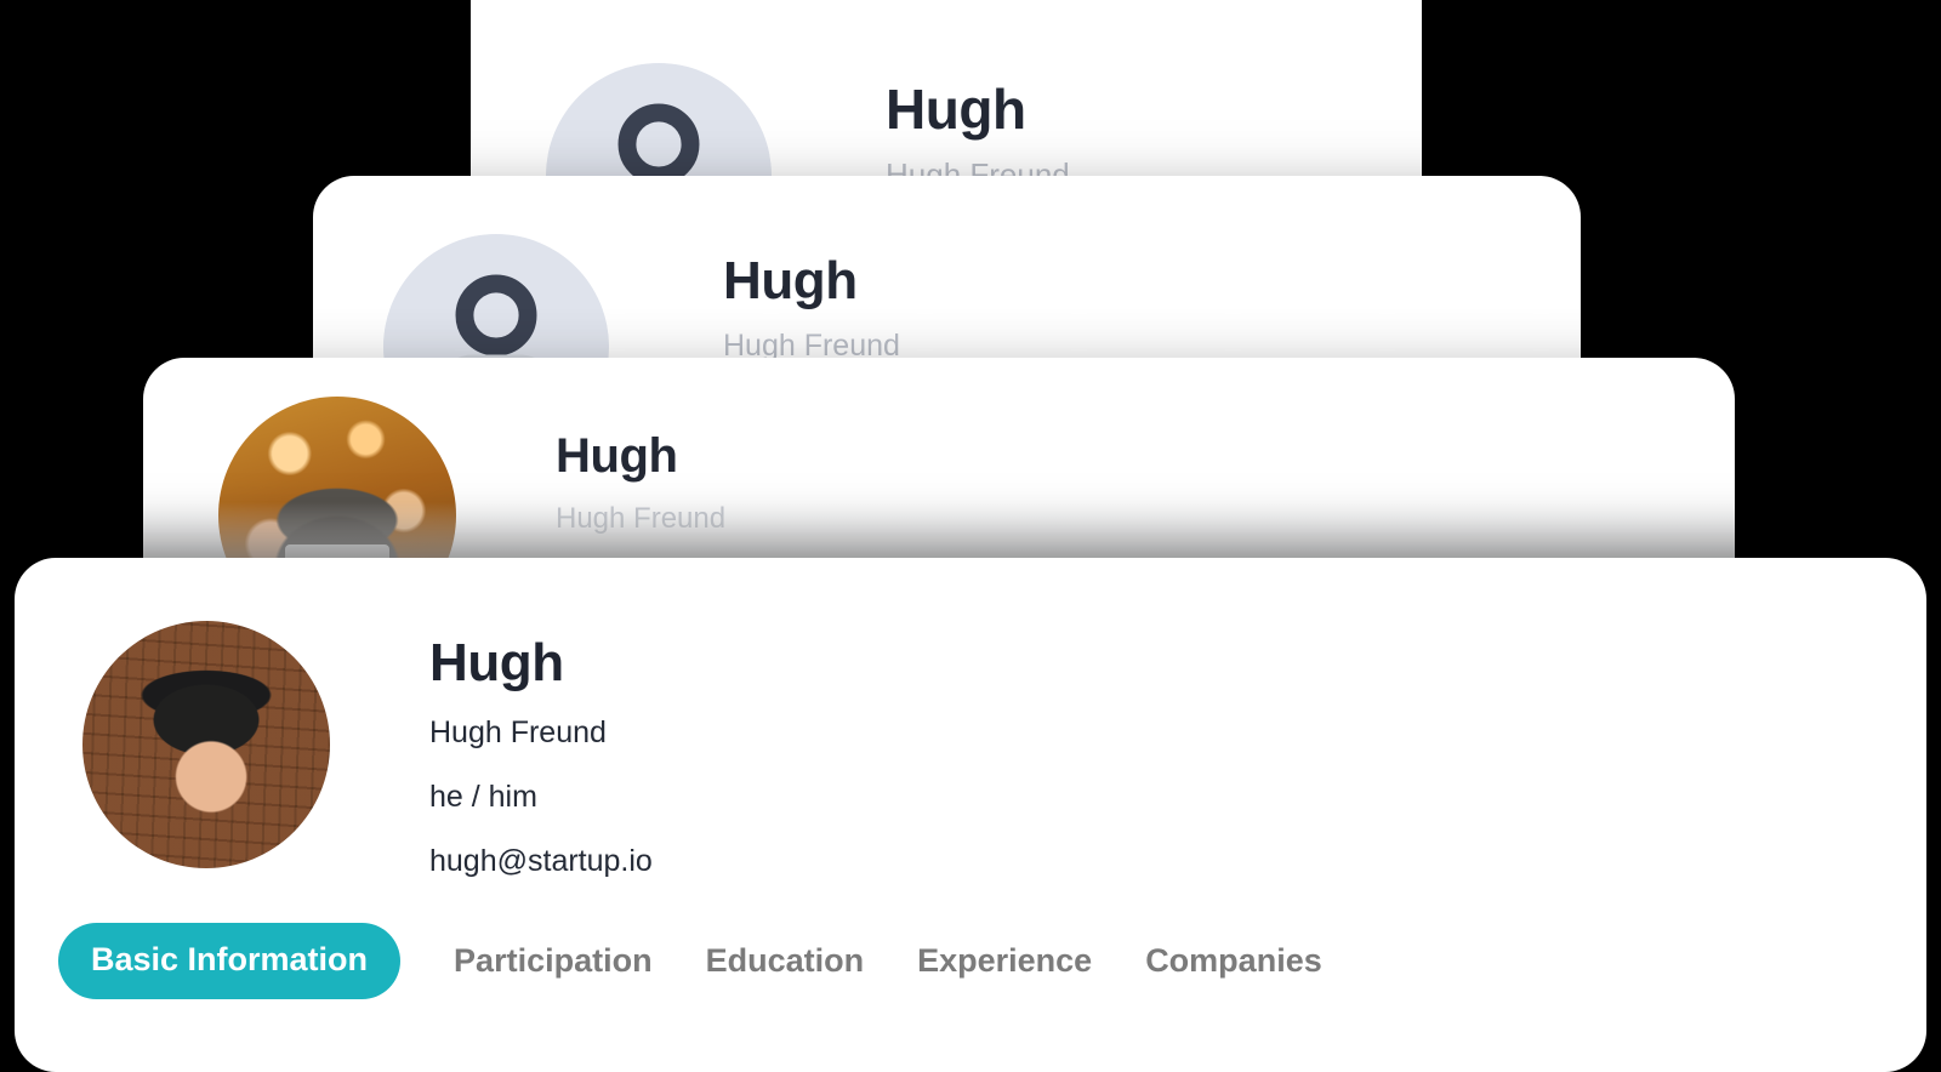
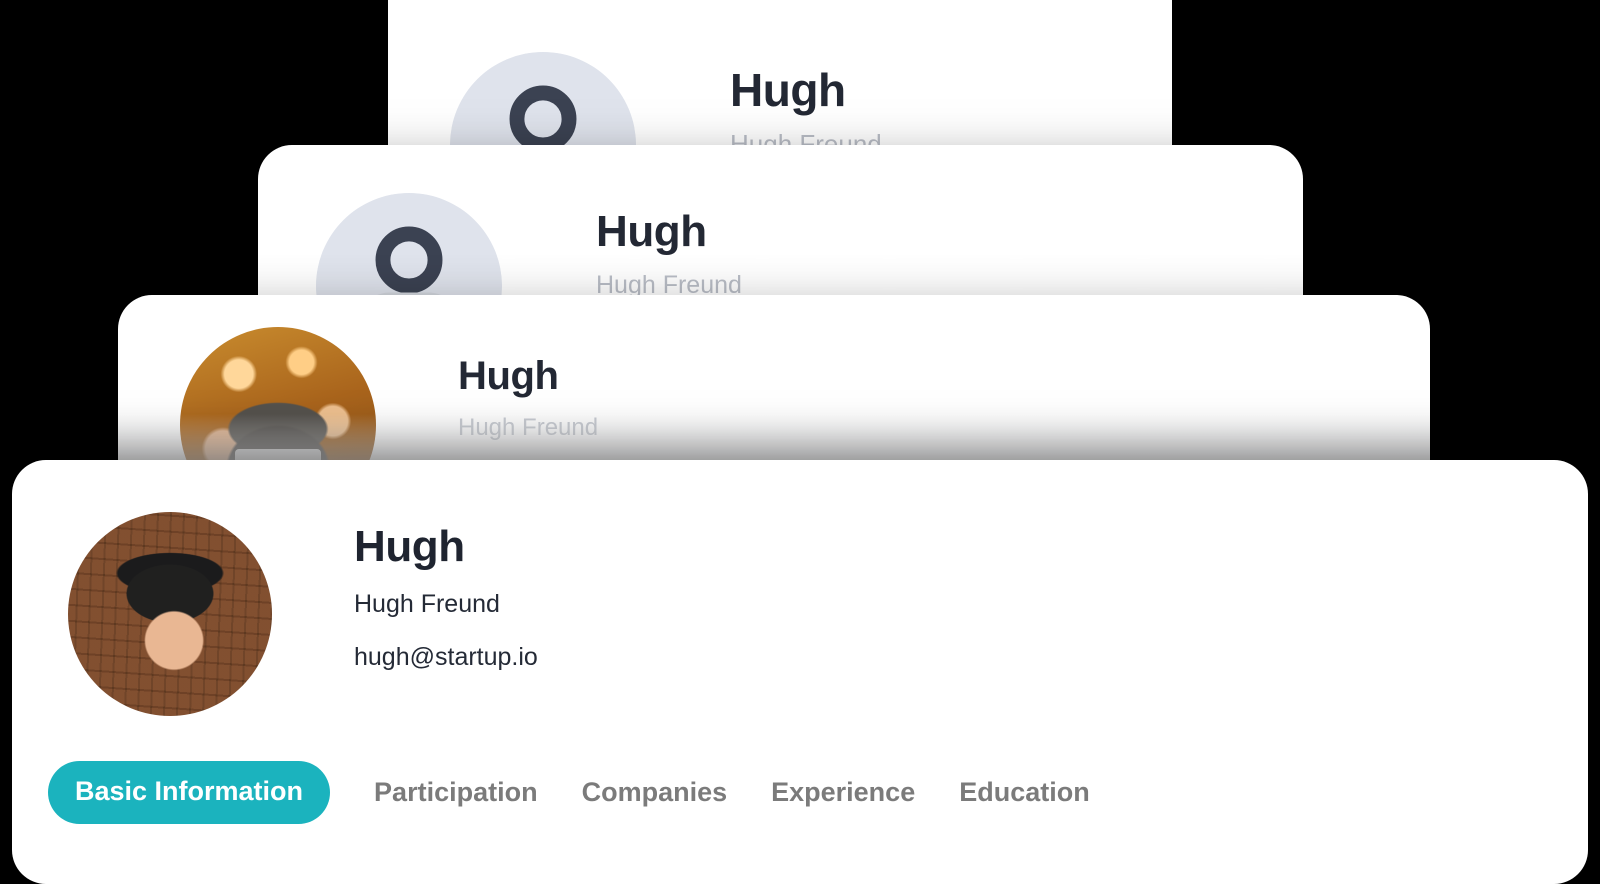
  Hugh
  Hugh Freund
- he / him
  hugh@startup.io
  Basic Information
  Participation
- Education
+ Companies
  Experience
- Companies
+ Education
